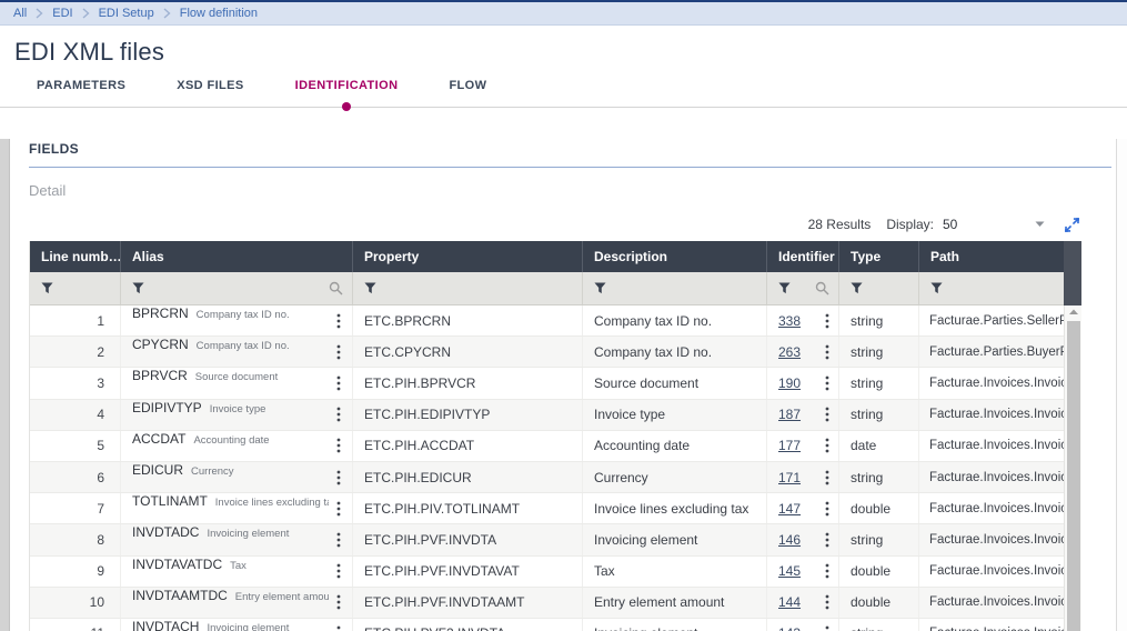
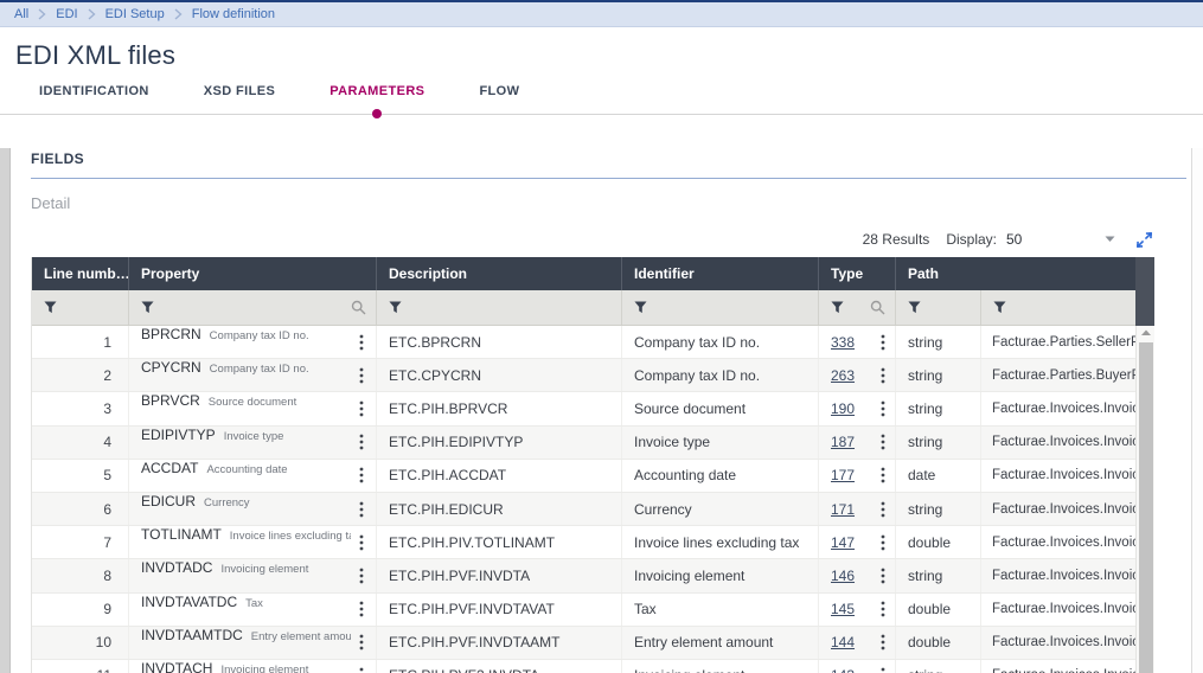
  All
  EDI
  EDI Setup
  Flow definition
  EDI XML files
- PARAMETERS
+ IDENTIFICATION
  XSD FILES
- IDENTIFICATION
+ PARAMETERS
  FLOW
  FIELDS
  Detail
  28 Results
  Display:
  50
  Line numb…
- Alias
  Property
  Description
  Identifier
  Type
  Path
  1
  BPRCRN
  Company tax ID no.
  ETC.BPRCRN
  Company tax ID no.
  338
  string
  Facturae.Parties.Seller
  2
  CPYCRN
  Company tax ID no.
  ETC.CPYCRN
  Company tax ID no.
  263
  string
  Facturae.Parties.Buyer
  3
  BPRVCR
  Source document
  ETC.PIH.BPRVCR
  Source document
  190
  string
  Facturae.Invoices.Invoi
  4
  EDIPIVTYP
  Invoice type
  ETC.PIH.EDIPIVTYP
  Invoice type
  187
  string
  Facturae.Invoices.Invoi
  5
  ACCDAT
  Accounting date
  ETC.PIH.ACCDAT
  Accounting date
  177
  date
  Facturae.Invoices.Invoi
  6
  EDICUR
  Currency
  ETC.PIH.EDICUR
  Currency
  171
  string
  Facturae.Invoices.Invoi
  7
  TOTLINAMT
  Invoice lines excluding t
  ETC.PIH.PIV.TOTLINAMT
  Invoice lines excluding tax
  147
  double
  Facturae.Invoices.Invoi
  8
  INVDTADC
  Invoicing element
  ETC.PIH.PVF.INVDTA
  Invoicing element
  146
  string
  Facturae.Invoices.Invoi
  9
  INVDTAVATDC
  Tax
  ETC.PIH.PVF.INVDTAVAT
  Tax
  145
  double
  Facturae.Invoices.Invoi
  10
  INVDTAAMTDC
  Entry element amou
  ETC.PIH.PVF.INVDTAAMT
  Entry element amount
  144
  double
  Facturae.Invoices.Invoi
  INVDTACH
  Invoicing element
